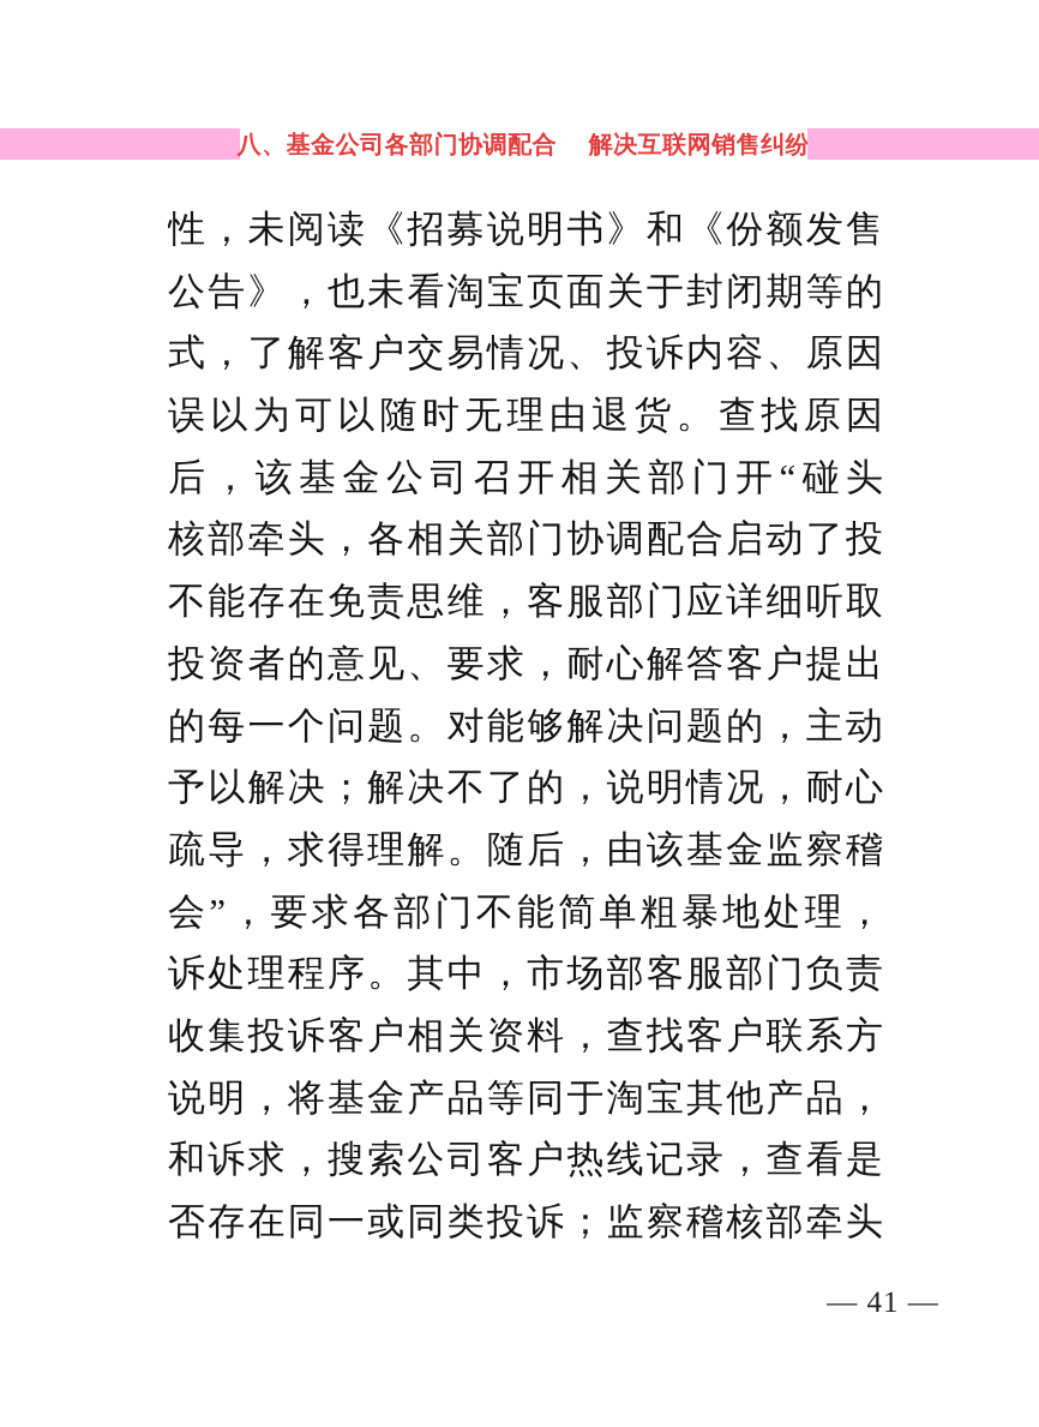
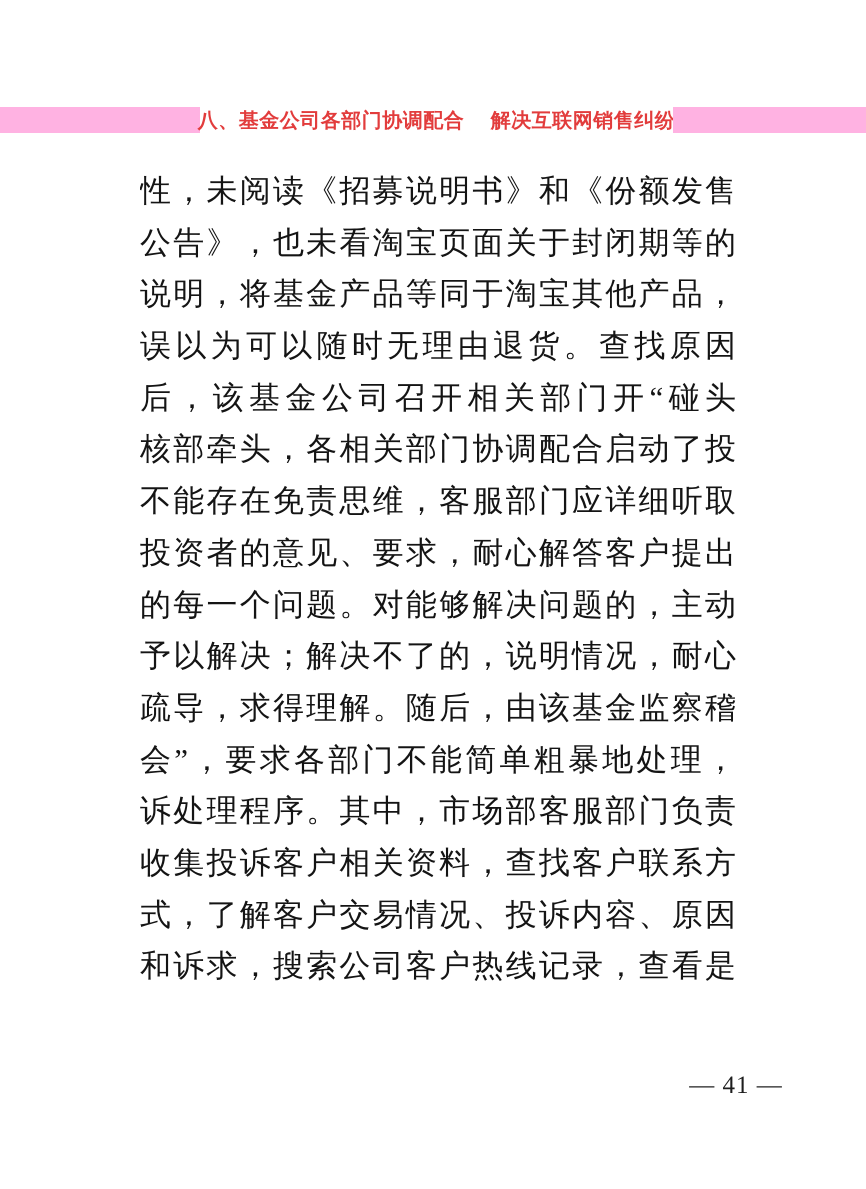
  八、基金公司各部门协调配合 解决互联网销售纠纷
  性，未阅读《招募说明书》和《份额发售
  公告》，也未看淘宝页面关于封闭期等的
- 式，了解客户交易情况、投诉内容、原因
+ 说明，将基金产品等同于淘宝其他产品，
  误以为可以随时无理由退货。查找原因
  后，该基金公司召开相关部门开“碰头
  核部牵头，各相关部门协调配合启动了投
  不能存在免责思维，客服部门应详细听取
  投资者的意见、要求，耐心解答客户提出
  的每一个问题。对能够解决问题的，主动
  予以解决；解决不了的，说明情况，耐心
  疏导，求得理解。随后，由该基金监察稽
  会”，要求各部门不能简单粗暴地处理，
  诉处理程序。其中，市场部客服部门负责
  收集投诉客户相关资料，查找客户联系方
- 说明，将基金产品等同于淘宝其他产品，
+ 式，了解客户交易情况、投诉内容、原因
  和诉求，搜索公司客户热线记录，查看是
- 否存在同一或同类投诉；监察稽核部牵头
  — 41 —
